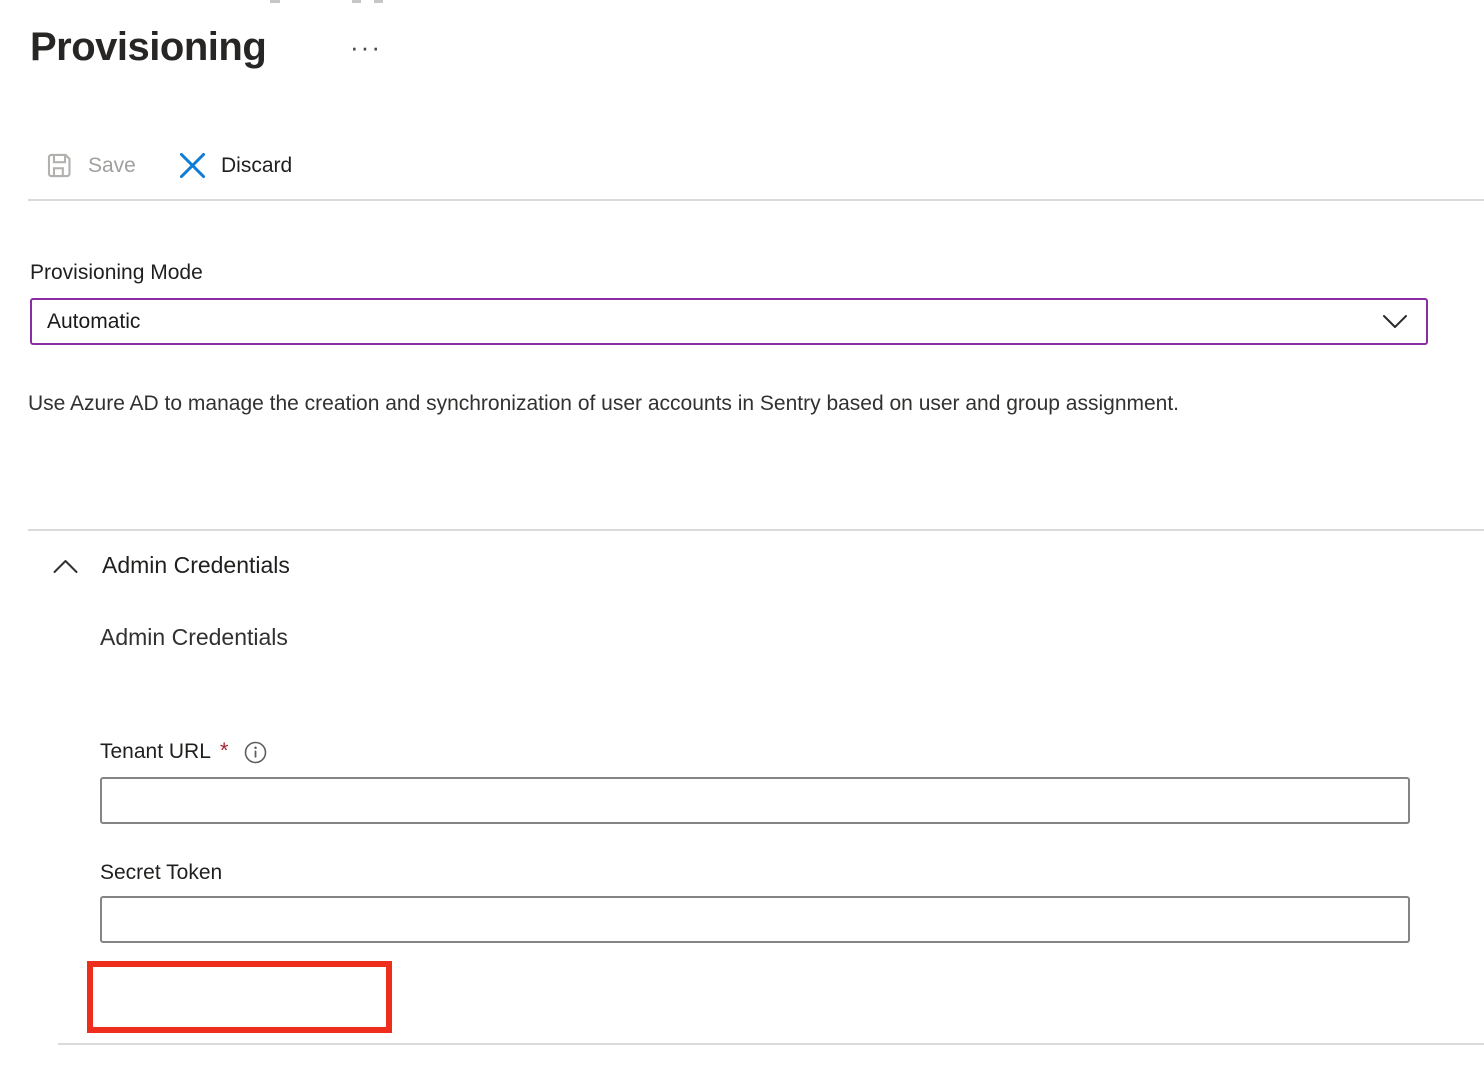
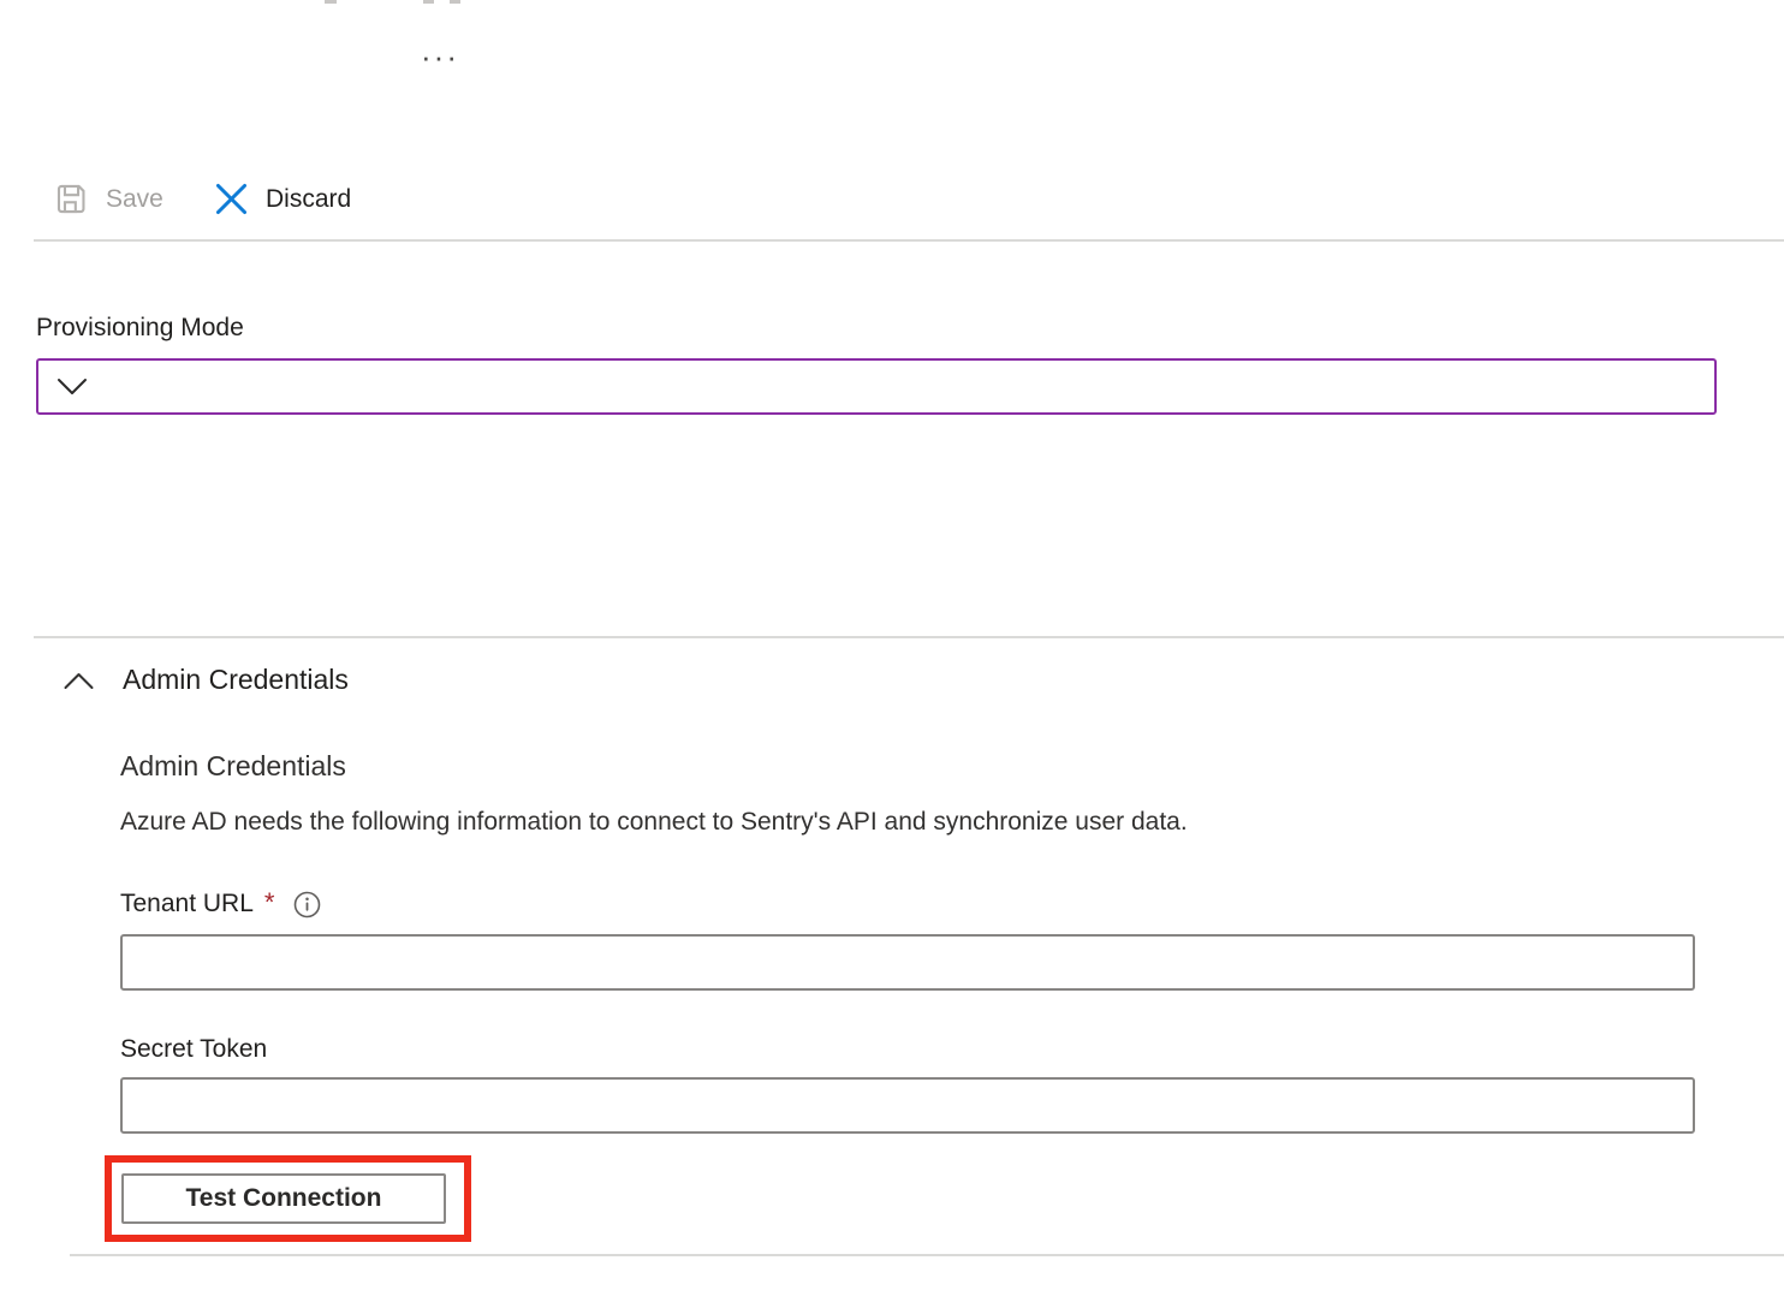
- Provisioning
  ···
  Save
  Discard
  Provisioning Mode
- Automatic
- Use Azure AD to manage the creation and synchronization of user accounts in Sentry based on user and group assignment.
  Admin Credentials
  Admin Credentials
+ Azure AD needs the following information to connect to Sentry's API and synchronize user data.
  Tenant URL
  *
  Secret Token
+ Test Connection
